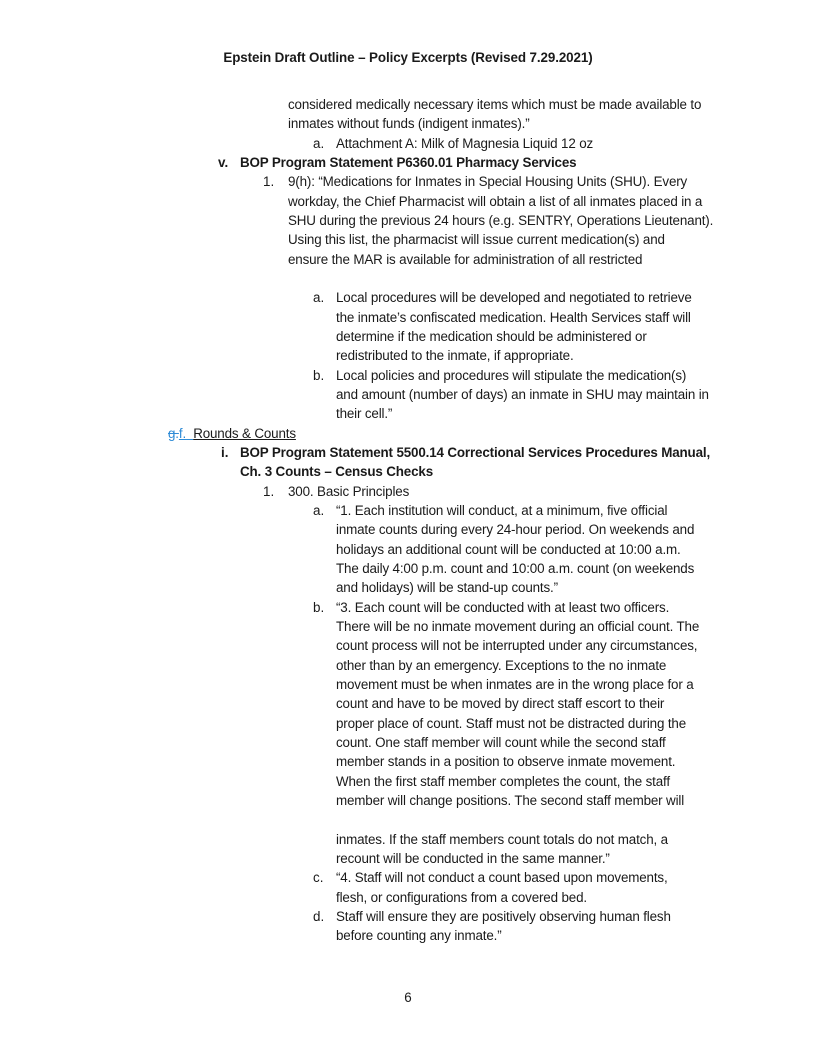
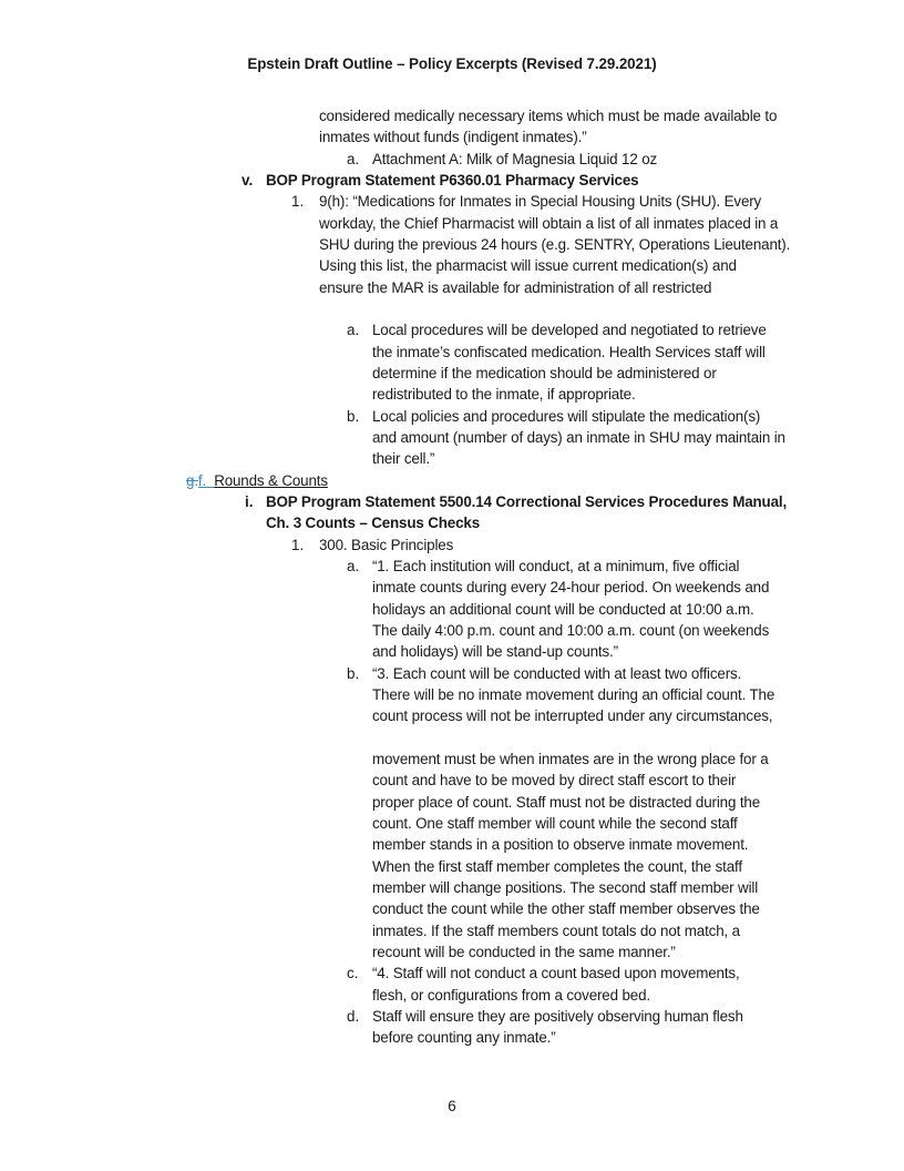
  Epstein Draft Outline – Policy Excerpts (Revised 7.29.2021)
  considered medically necessary items which must be made available to
  inmates without funds (indigent inmates).”
  a.
  Attachment A: Milk of Magnesia Liquid 12 oz
  v.
  BOP Program Statement P6360.01 Pharmacy Services
  1.
  9(h): “Medications for Inmates in Special Housing Units (SHU). Every
  workday, the Chief Pharmacist will obtain a list of all inmates placed in a
  SHU during the previous 24 hours (e.g. SENTRY, Operations Lieutenant).
  Using this list, the pharmacist will issue current medication(s) and
  ensure the MAR is available for administration of all restricted
  a.
  Local procedures will be developed and negotiated to retrieve
  the inmate’s confiscated medication. Health Services staff will
  determine if the medication should be administered or
  redistributed to the inmate, if appropriate.
  b.
  Local policies and procedures will stipulate the medication(s)
  and amount (number of days) an inmate in SHU may maintain in
  their cell.”
  g.f. Rounds & Counts
  i.
  BOP Program Statement 5500.14 Correctional Services Procedures Manual,
  Ch. 3 Counts – Census Checks
  1.
  300. Basic Principles
  a.
  “1. Each institution will conduct, at a minimum, five official
  inmate counts during every 24-hour period. On weekends and
  holidays an additional count will be conducted at 10:00 a.m.
  The daily 4:00 p.m. count and 10:00 a.m. count (on weekends
  and holidays) will be stand-up counts.”
  b.
  “3. Each count will be conducted with at least two officers.
  There will be no inmate movement during an official count. The
  count process will not be interrupted under any circumstances,
- other than by an emergency. Exceptions to the no inmate
  movement must be when inmates are in the wrong place for a
  count and have to be moved by direct staff escort to their
  proper place of count. Staff must not be distracted during the
  count. One staff member will count while the second staff
  member stands in a position to observe inmate movement.
  When the first staff member completes the count, the staff
  member will change positions. The second staff member will
+ conduct the count while the other staff member observes the
  inmates. If the staff members count totals do not match, a
  recount will be conducted in the same manner.”
  c.
  “4. Staff will not conduct a count based upon movements,
  flesh, or configurations from a covered bed.
  d.
  Staff will ensure they are positively observing human flesh
  before counting any inmate.”
  6
